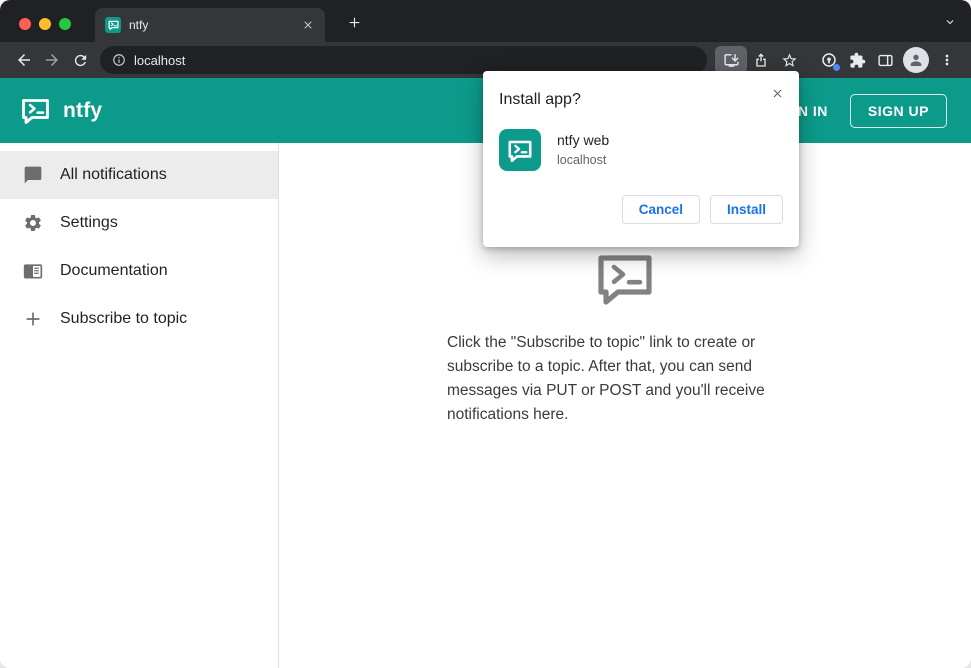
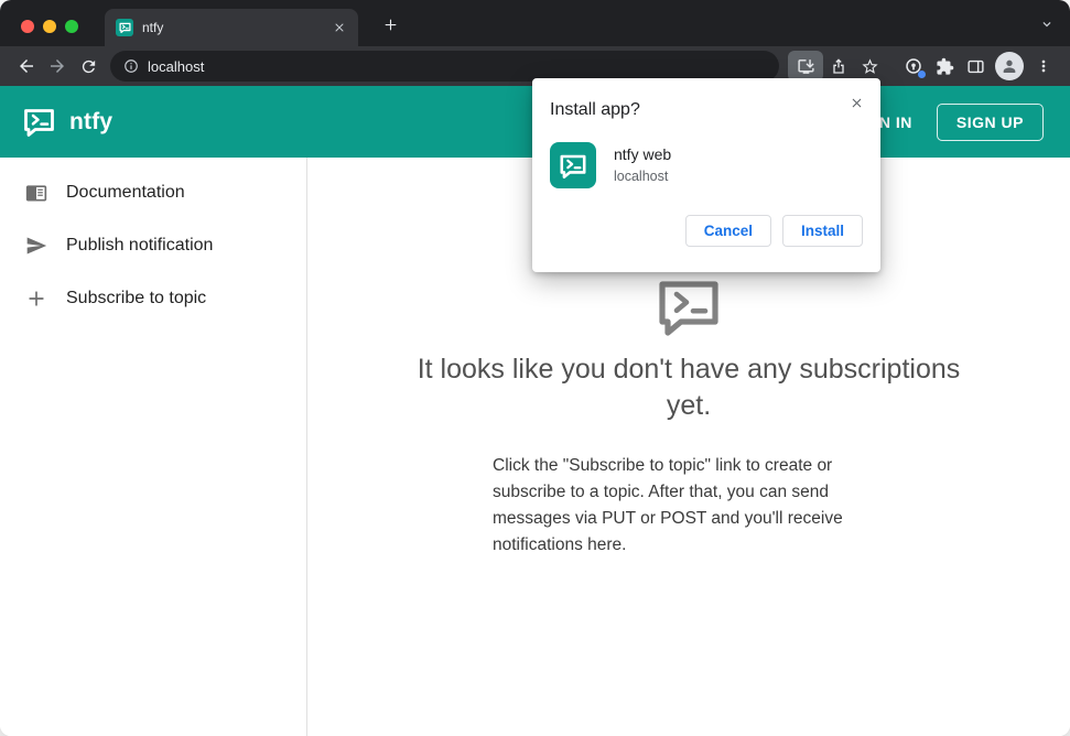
  ntfy
  localhost
  ntfy
  SIGN UP
- All notifications
- Settings
  Documentation
+ Publish notification
  Subscribe to topic
+ It looks like you don't have any subscriptions yet.
  Click the "Subscribe to topic" link to create or subscribe to a topic. After that, you can send messages via PUT or POST and you'll receive notifications here.
  Install app?
  ntfy web
  localhost
  Cancel
  Install
